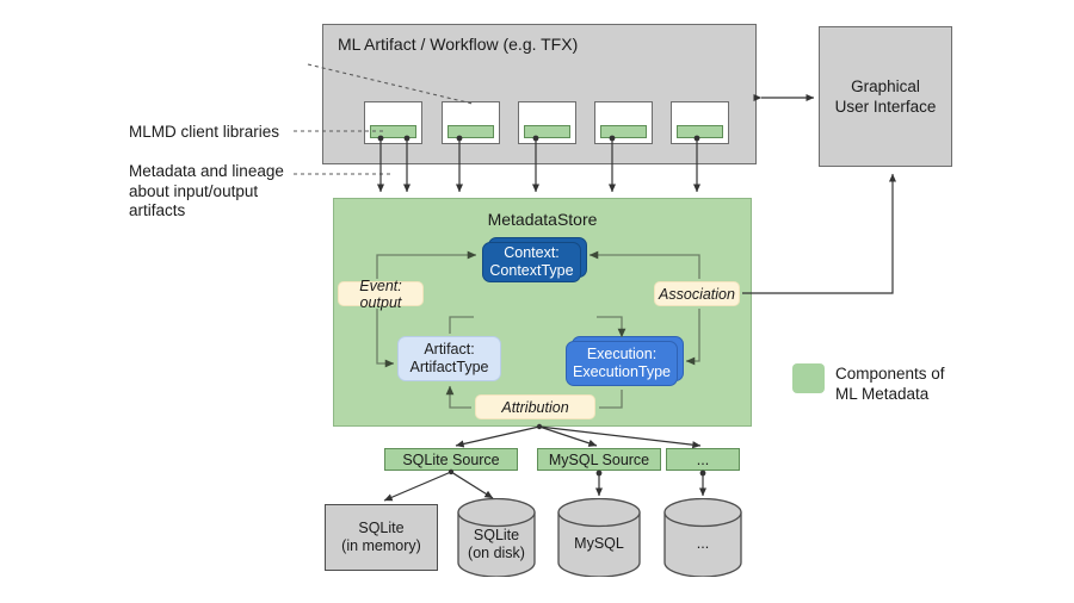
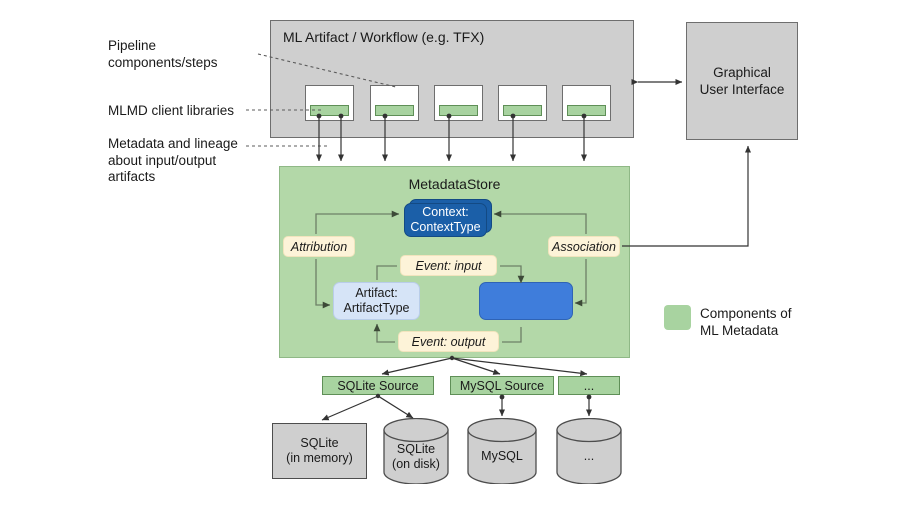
+ Pipeline
+ components/steps
  MLMD client libraries
  Metadata and lineage
  about input/output
  artifacts
  ML Artifact / Workflow (e.g. TFX)
  Graphical
  User Interface
  MetadataStore
  Context:
  ContextType
  Artifact:
  ArtifactType
- Execution:
- ExecutionType
- Event: output
+ Attribution
  Association
+ Event: input
- Attribution
+ Event: output
  SQLite Source
  MySQL Source
  ...
  SQLite
  (in memory)
  SQLite
  (on disk)
  MySQL
  ...
  Components of
  ML Metadata
